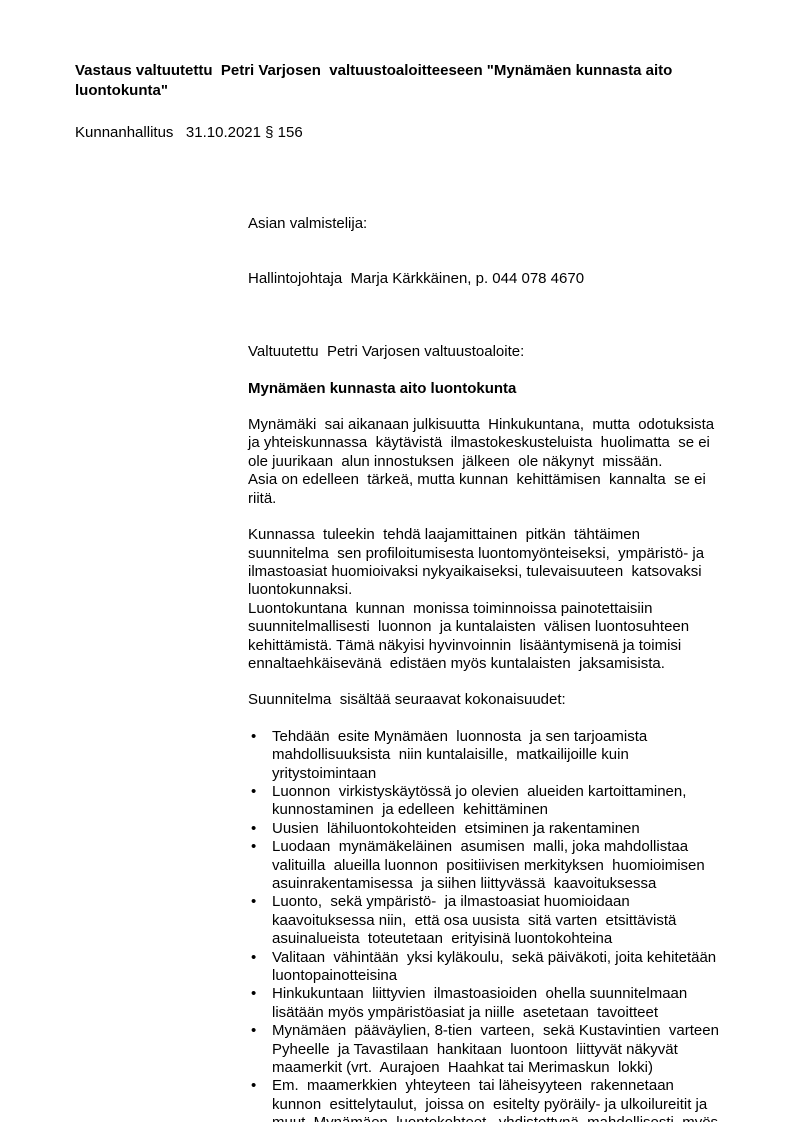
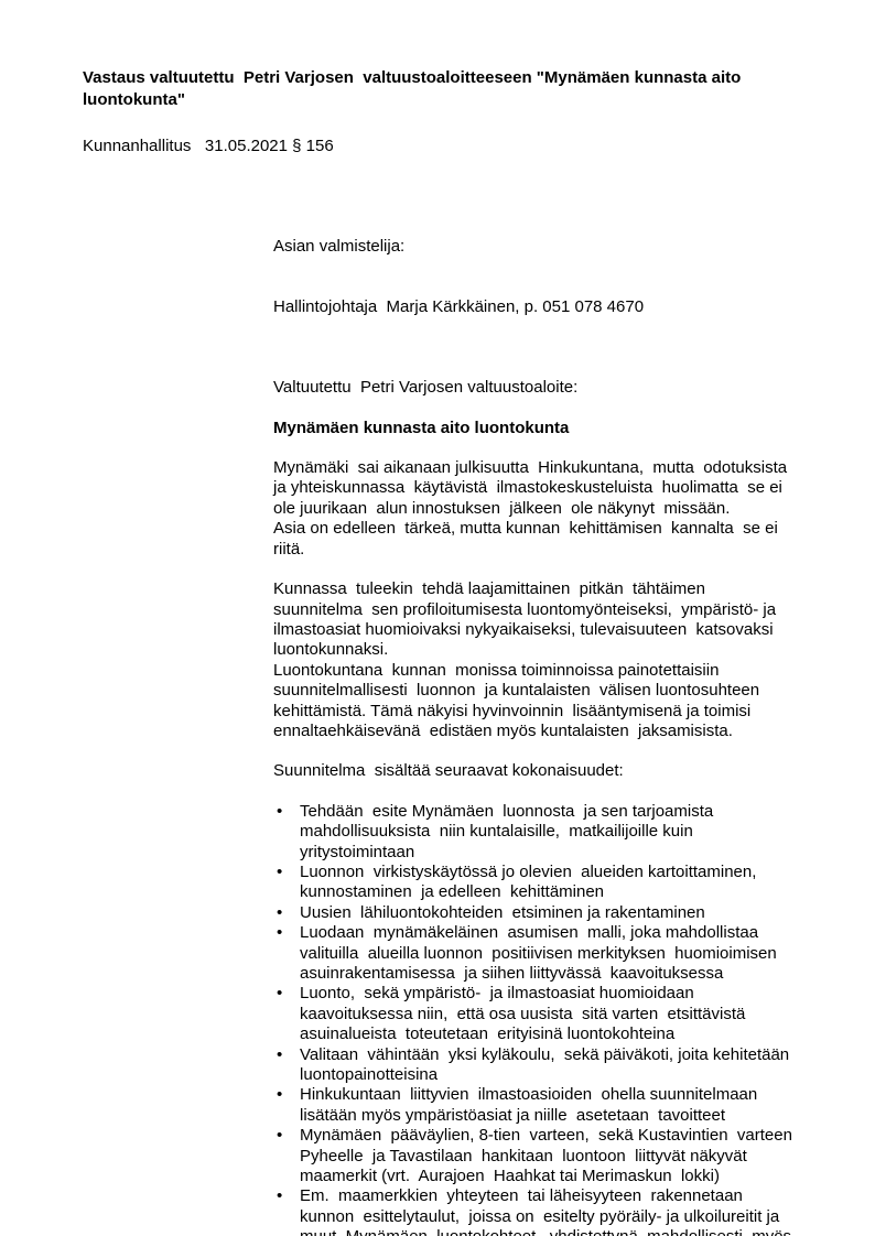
  Vastaus valtuutettu Petri Varjosen valtuustoaloitteeseen "Mynämäen kunnasta aito
  luontokunta"
- Kunnanhallitus 31.10.2021 § 156
+ Kunnanhallitus 31.05.2021 § 156
  Asian valmistelija:
- Hallintojohtaja Marja Kärkkäinen, p. 044 078 4670
+ Hallintojohtaja Marja Kärkkäinen, p. 051 078 4670
  Valtuutettu Petri Varjosen valtuustoaloite:
  Mynämäen kunnasta aito luontokunta
  Mynämäki sai aikanaan julkisuutta Hinkukuntana, mutta odotuksista
  ja yhteiskunnassa käytävistä ilmastokeskusteluista huolimatta se ei
  ole juurikaan alun innostuksen jälkeen ole näkynyt missään.
  Asia on edelleen tärkeä, mutta kunnan kehittämisen kannalta se ei
  riitä.
  Kunnassa tuleekin tehdä laajamittainen pitkän tähtäimen
  suunnitelma sen profiloitumisesta luontomyönteiseksi, ympäristö- ja
  ilmastoasiat huomioivaksi nykyaikaiseksi, tulevaisuuteen katsovaksi
  luontokunnaksi.
  Luontokuntana kunnan monissa toiminnoissa painotettaisiin
  suunnitelmallisesti luonnon ja kuntalaisten välisen luontosuhteen
  kehittämistä. Tämä näkyisi hyvinvoinnin lisääntymisenä ja toimisi
  ennaltaehkäisevänä edistäen myös kuntalaisten jaksamisista.
  Suunnitelma sisältää seuraavat kokonaisuudet:
  Tehdään esite Mynämäen luonnosta ja sen tarjoamista
  mahdollisuuksista niin kuntalaisille, matkailijoille kuin
  yritystoimintaan
  Luonnon virkistyskäytössä jo olevien alueiden kartoittaminen,
  kunnostaminen ja edelleen kehittäminen
  Uusien lähiluontokohteiden etsiminen ja rakentaminen
  Luodaan mynämäkeläinen asumisen malli, joka mahdollistaa
  valituilla alueilla luonnon positiivisen merkityksen huomioimisen
  asuinrakentamisessa ja siihen liittyvässä kaavoituksessa
  Luonto, sekä ympäristö- ja ilmastoasiat huomioidaan
  kaavoituksessa niin, että osa uusista sitä varten etsittävistä
  asuinalueista toteutetaan erityisinä luontokohteina
  Valitaan vähintään yksi kyläkoulu, sekä päiväkoti, joita kehitetään
  luontopainotteisina
  Hinkukuntaan liittyvien ilmastoasioiden ohella suunnitelmaan
  lisätään myös ympäristöasiat ja niille asetetaan tavoitteet
  Mynämäen pääväylien, 8-tien varteen, sekä Kustavintien varteen
  Pyheelle ja Tavastilaan hankitaan luontoon liittyvät näkyvät
  maamerkit (vrt. Aurajoen Haahkat tai Merimaskun lokki)
  Em. maamerkkien yhteyteen tai läheisyyteen rakennetaan
  kunnon esittelytaulut, joissa on esitelty pyöräily- ja ulkoilureitit ja
